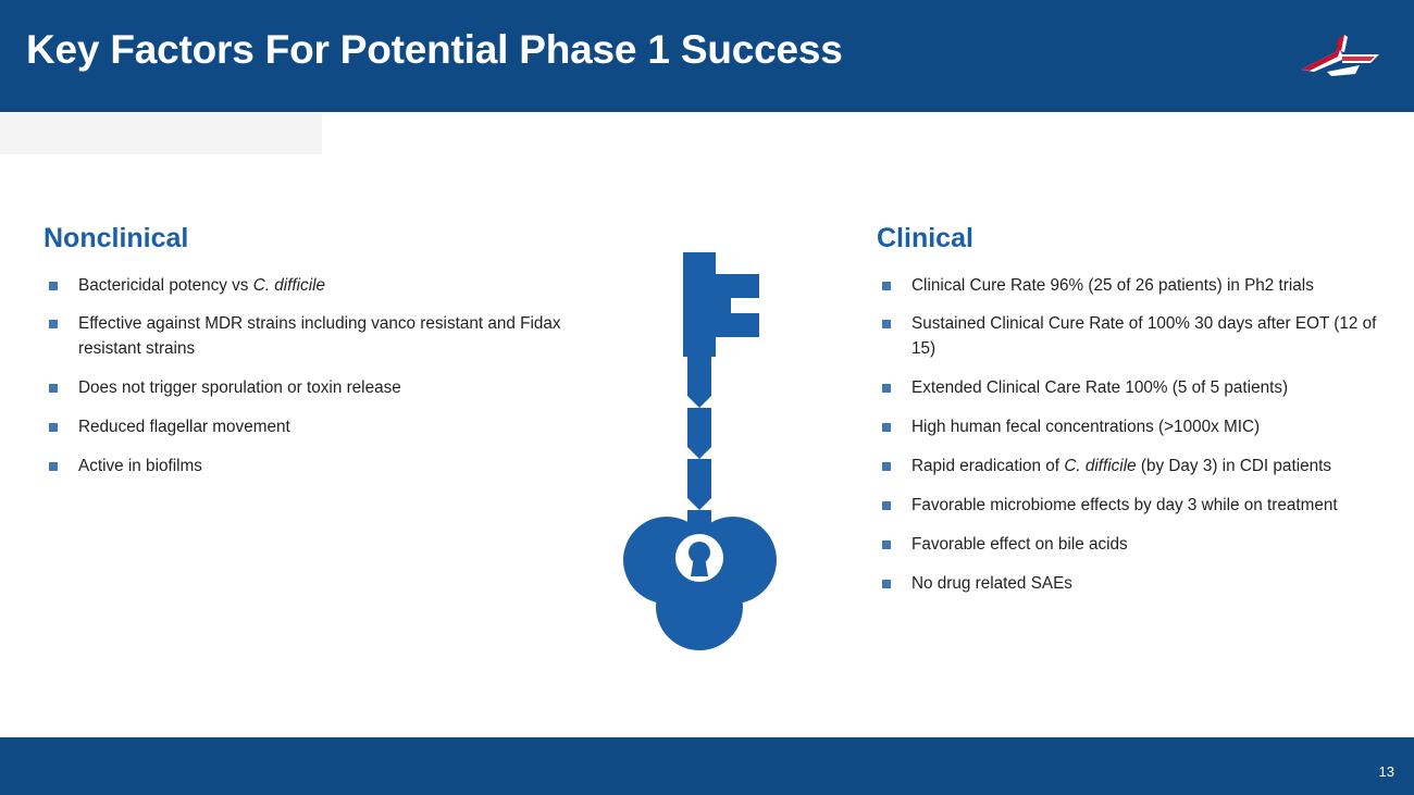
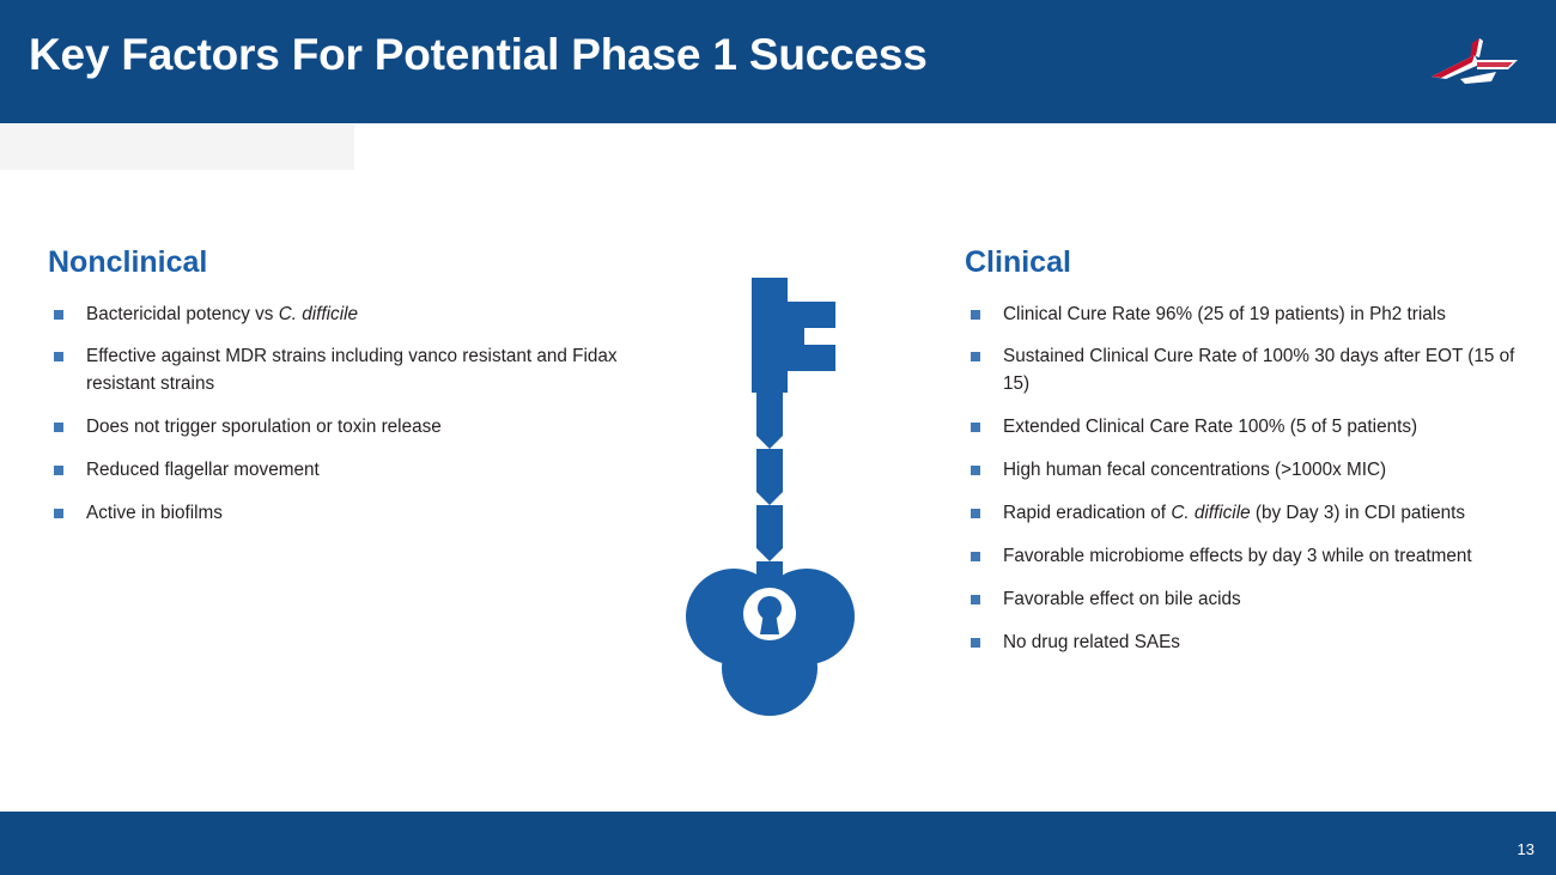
  Key Factors For Potential Phase 1 Success
  Nonclinical
  Bactericidal potency vs C. difficile
  Effective against MDR strains including vanco resistant and Fidax resistant strains
  Does not trigger sporulation or toxin release
  Reduced flagellar movement
  Active in biofilms
  Clinical
- Clinical Cure Rate 96% (25 of 26 patients) in Ph2 trials
+ Clinical Cure Rate 96% (25 of 19 patients) in Ph2 trials
- Sustained Clinical Cure Rate of 100% 30 days after EOT (12 of 15)
+ Sustained Clinical Cure Rate of 100% 30 days after EOT (15 of 15)
  Extended Clinical Care Rate 100% (5 of 5 patients)
  High human fecal concentrations (>1000x MIC)
  Rapid eradication of C. difficile (by Day 3) in CDI patients
  Favorable microbiome effects by day 3 while on treatment
  Favorable effect on bile acids
  No drug related SAEs
  13
